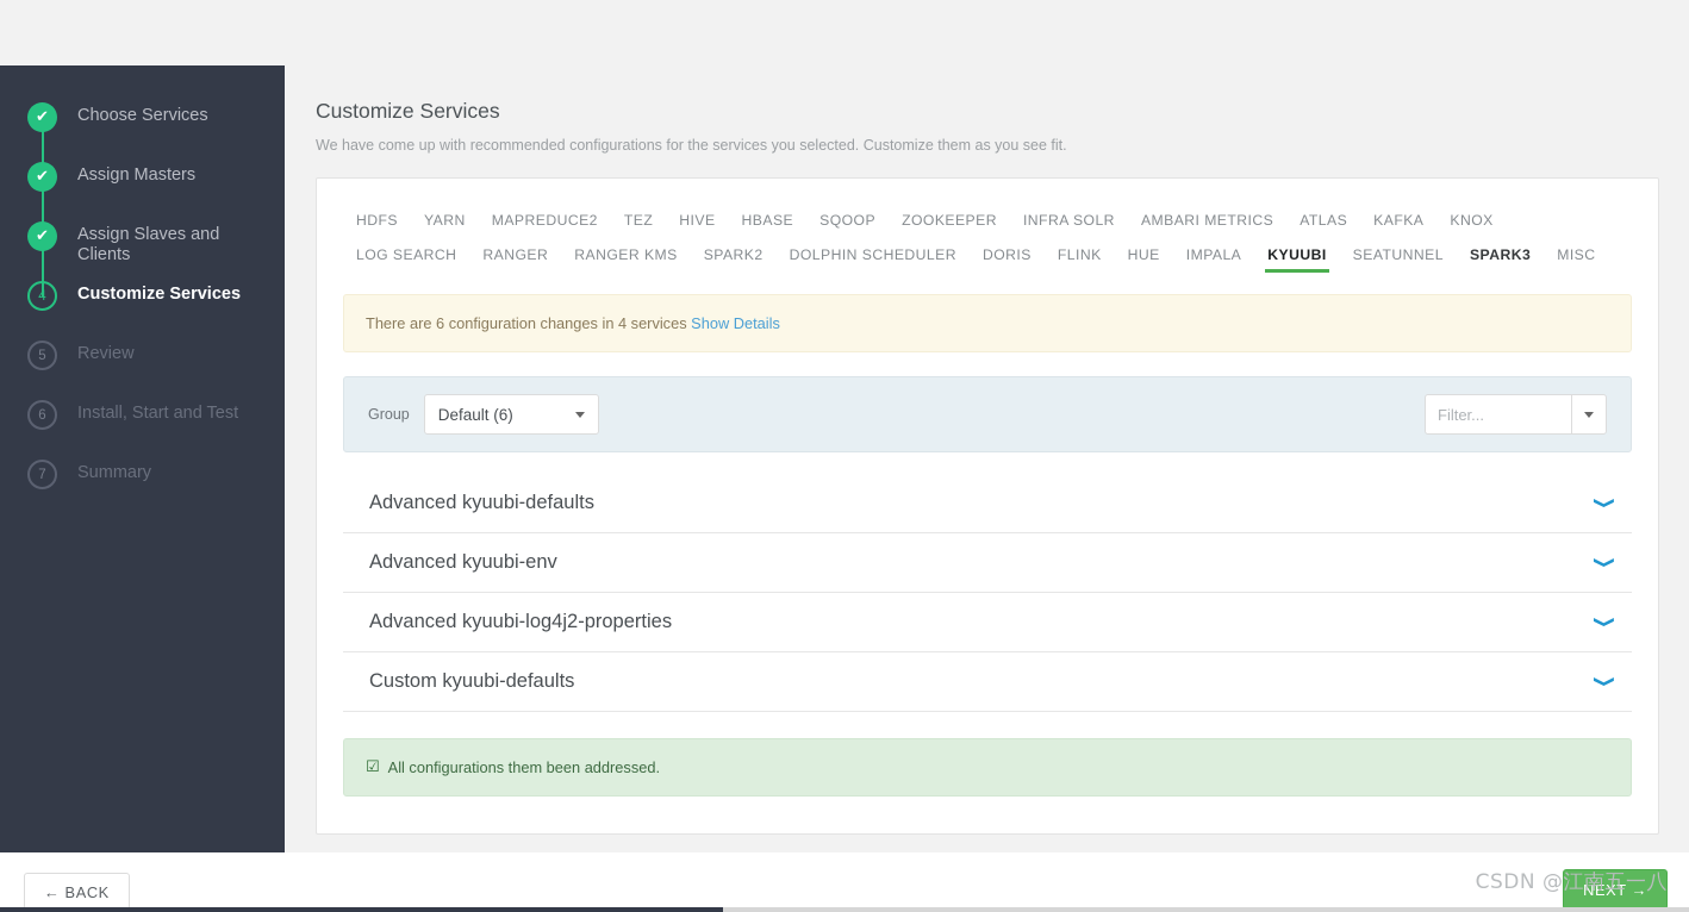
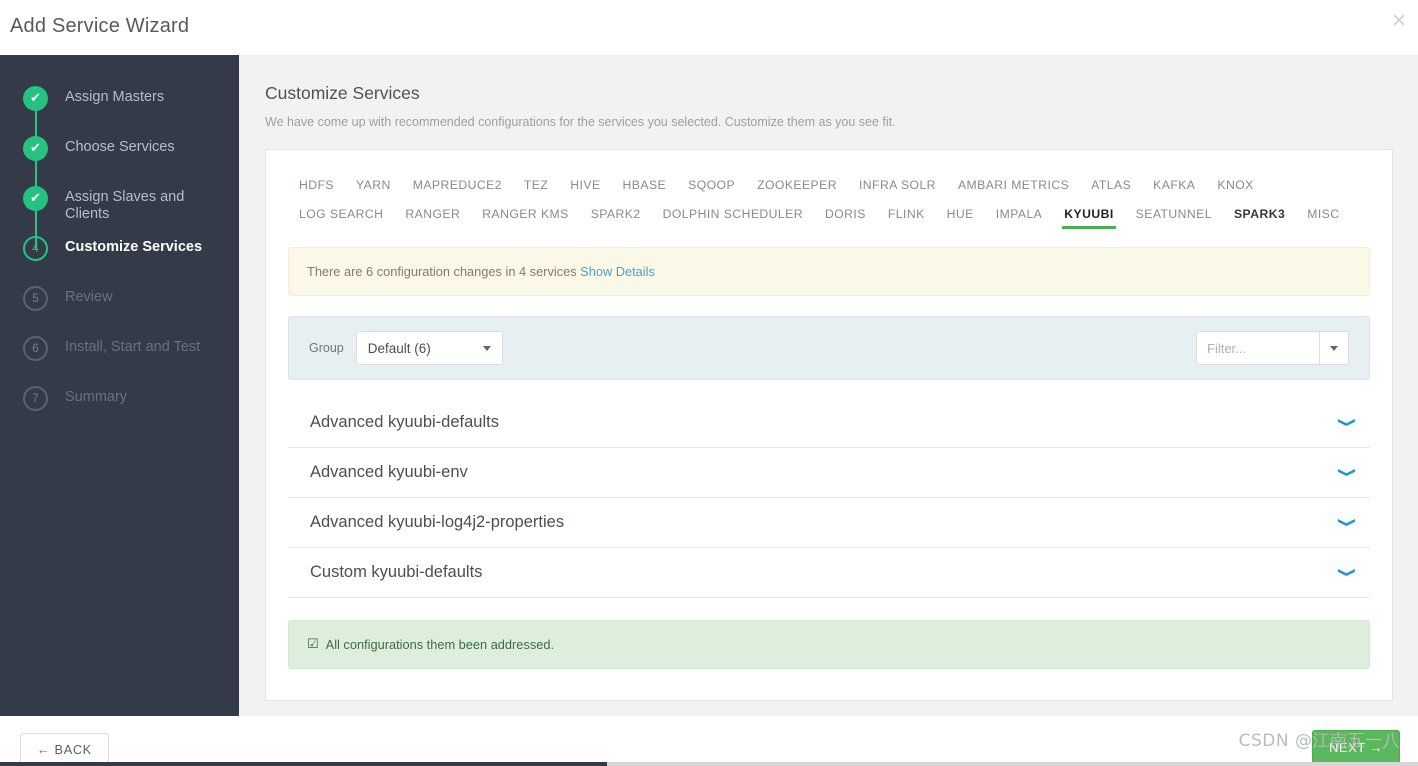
+ Add Service Wizard
+ ✕
  ✔
- Choose Services
+ Assign Masters
  ✔
- Assign Masters
+ Choose Services
  ✔
  Assign Slaves and Clients
  4
  Customize Services
  5
  Review
  6
  Install, Start and Test
  7
  Summary
  Customize Services
  We have come up with recommended configurations for the services you selected. Customize them as you see fit.
  HDFS
  YARN
  MAPREDUCE2
  TEZ
  HIVE
  HBASE
  SQOOP
  ZOOKEEPER
  INFRA SOLR
  AMBARI METRICS
  ATLAS
  KAFKA
  KNOX
  LOG SEARCH
  RANGER
  RANGER KMS
  SPARK2
  DOLPHIN SCHEDULER
  DORIS
  FLINK
  HUE
  IMPALA
  KYUUBI
  SEATUNNEL
  SPARK3
  MISC
  There are 6 configuration changes in 4 services Show Details
  Group
  Default (6)
  Filter...
  Advanced kyuubi-defaults
  Advanced kyuubi-env
  Advanced kyuubi-log4j2-properties
  Custom kyuubi-defaults
  ☑
  All configurations them been addressed.
  ← BACK
  NEXT →
  CSDN @江南五一八
